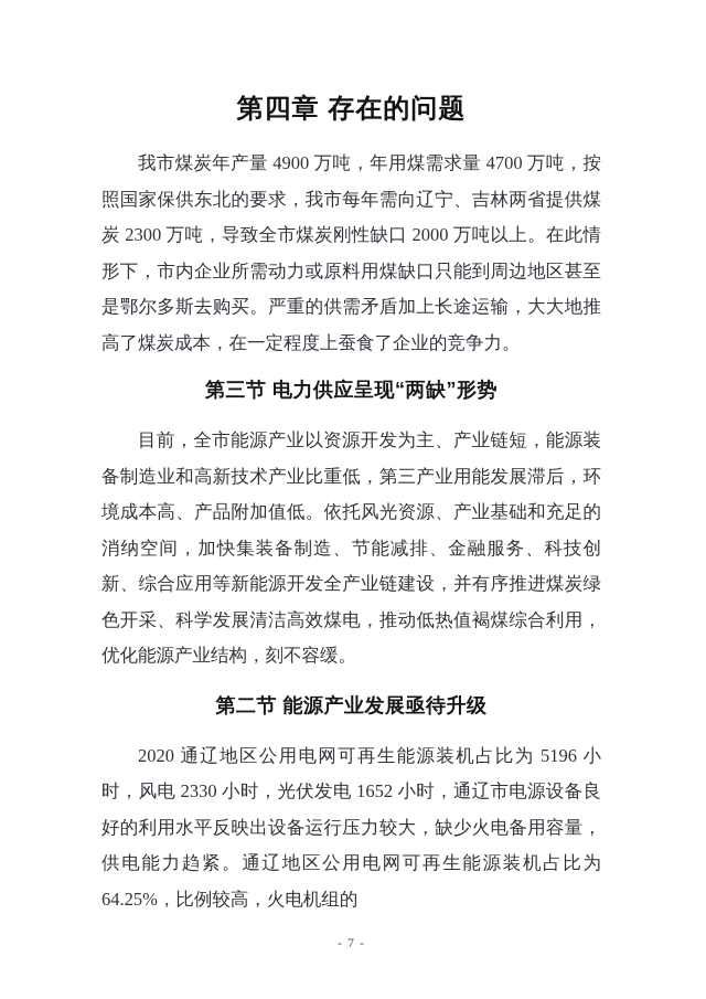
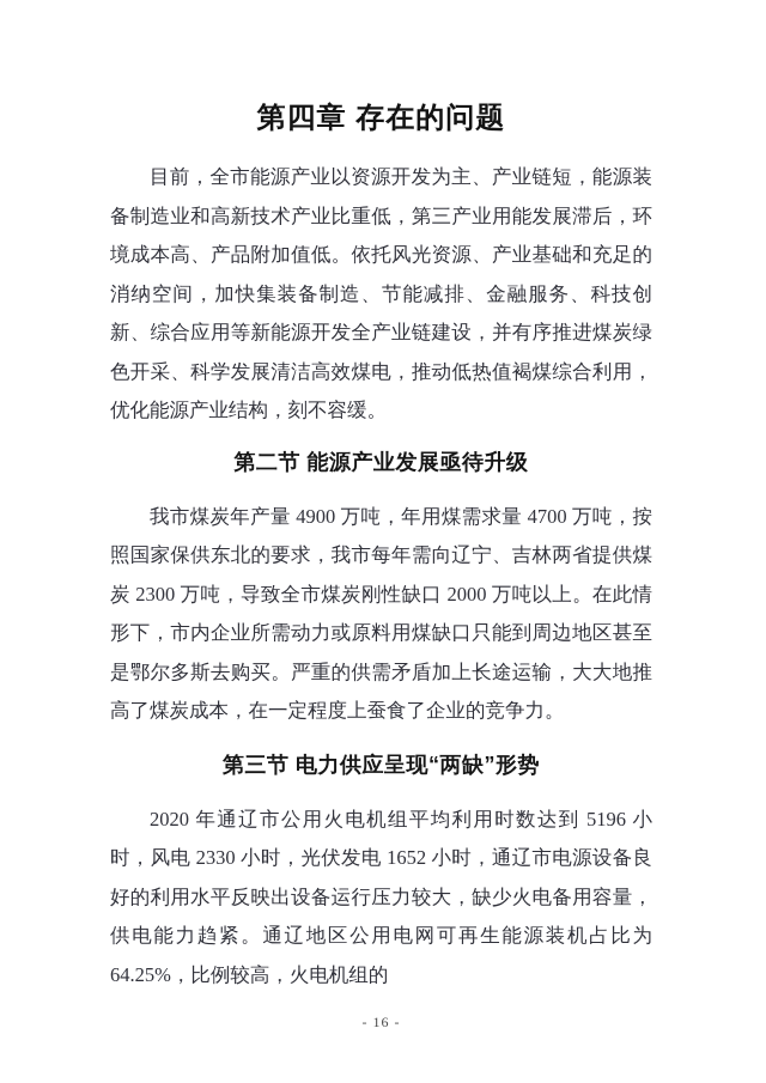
  第四章 存在的问题
- 我市煤炭年产量 4900 万吨，年用煤需求量 4700 万吨，按照国家保供东北的要求，我市每年需向辽宁、吉林两省提供煤炭 2300 万吨，导致全市煤炭刚性缺口 2000 万吨以上。在此情形下，市内企业所需动力或原料用煤缺口只能到周边地区甚至是鄂尔多斯去购买。严重的供需矛盾加上长途运输，大大地推高了煤炭成本，在一定程度上蚕食了企业的竞争力。
+ 目前，全市能源产业以资源开发为主、产业链短，能源装备制造业和高新技术产业比重低，第三产业用能发展滞后，环境成本高、产品附加值低。依托风光资源、产业基础和充足的消纳空间，加快集装备制造、节能减排、金融服务、科技创新、综合应用等新能源开发全产业链建设，并有序推进煤炭绿色开采、科学发展清洁高效煤电，推动低热值褐煤综合利用，优化能源产业结构，刻不容缓。
- 第三节 电力供应呈现“两缺”形势
+ 第二节 能源产业发展亟待升级
- 目前，全市能源产业以资源开发为主、产业链短，能源装备制造业和高新技术产业比重低，第三产业用能发展滞后，环境成本高、产品附加值低。依托风光资源、产业基础和充足的消纳空间，加快集装备制造、节能减排、金融服务、科技创新、综合应用等新能源开发全产业链建设，并有序推进煤炭绿色开采、科学发展清洁高效煤电，推动低热值褐煤综合利用，优化能源产业结构，刻不容缓。
+ 我市煤炭年产量 4900 万吨，年用煤需求量 4700 万吨，按照国家保供东北的要求，我市每年需向辽宁、吉林两省提供煤炭 2300 万吨，导致全市煤炭刚性缺口 2000 万吨以上。在此情形下，市内企业所需动力或原料用煤缺口只能到周边地区甚至是鄂尔多斯去购买。严重的供需矛盾加上长途运输，大大地推高了煤炭成本，在一定程度上蚕食了企业的竞争力。
- 第二节 能源产业发展亟待升级
+ 第三节 电力供应呈现“两缺”形势
- 2020 通辽地区公用电网可再生能源装机占比为 5196 小时，风电 2330 小时，光伏发电 1652 小时，通辽市电源设备良好的利用水平反映出设备运行压力较大，缺少火电备用容量，供电能力趋紧。通辽地区公用电网可再生能源装机占比为 64.25%，比例较高，火电机组的
+ 2020 年通辽市公用火电机组平均利用时数达到 5196 小时，风电 2330 小时，光伏发电 1652 小时，通辽市电源设备良好的利用水平反映出设备运行压力较大，缺少火电备用容量，供电能力趋紧。通辽地区公用电网可再生能源装机占比为 64.25%，比例较高，火电机组的
- - 7 -
+ - 16 -
